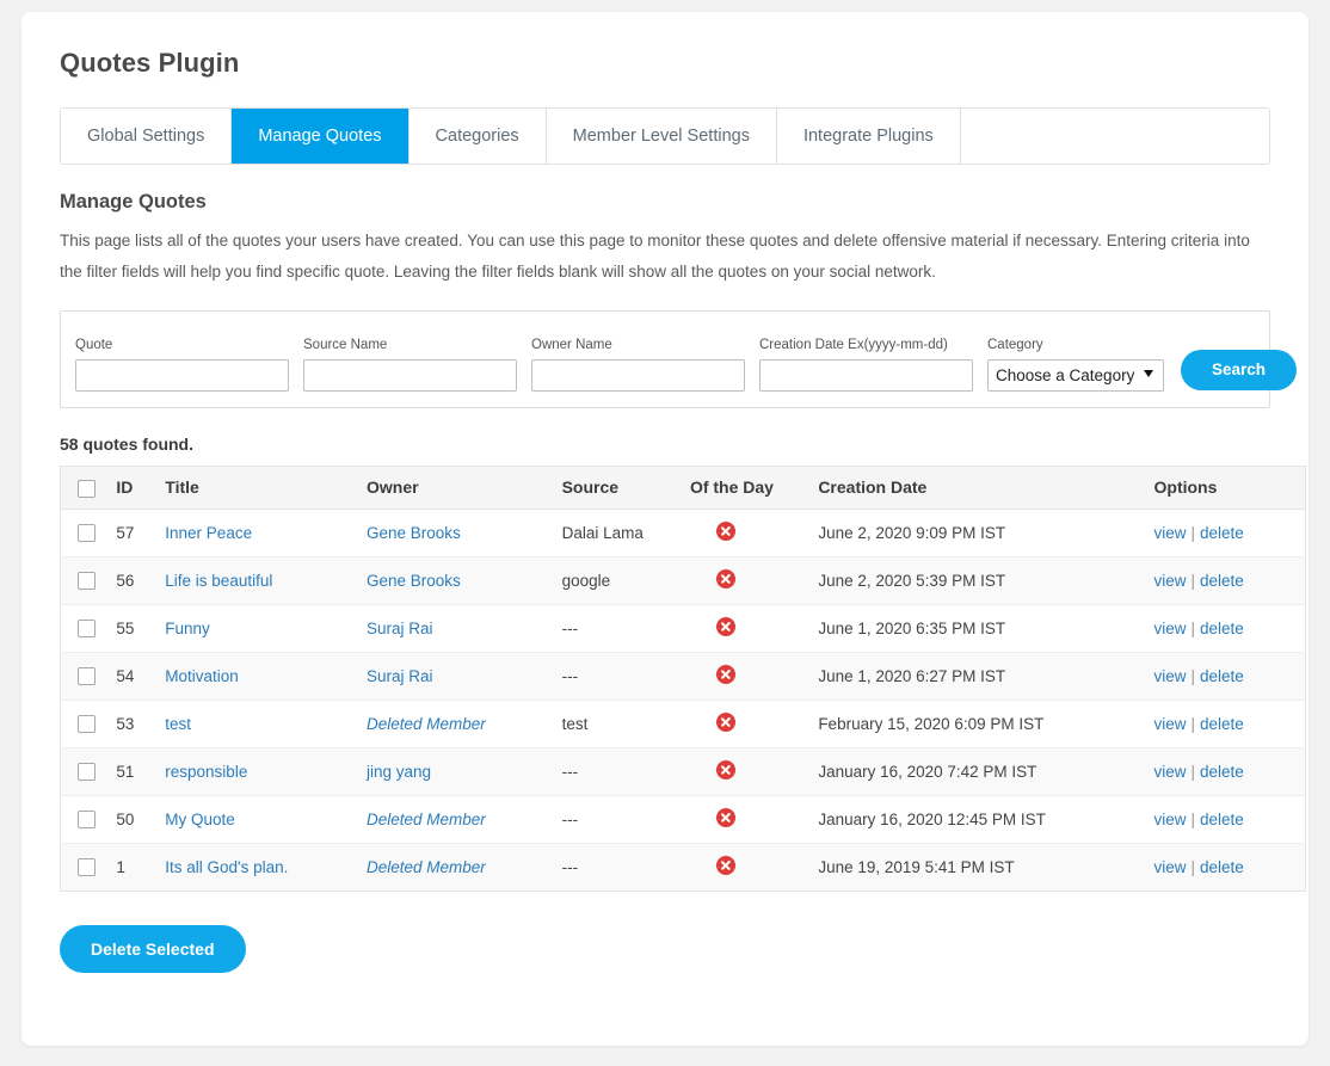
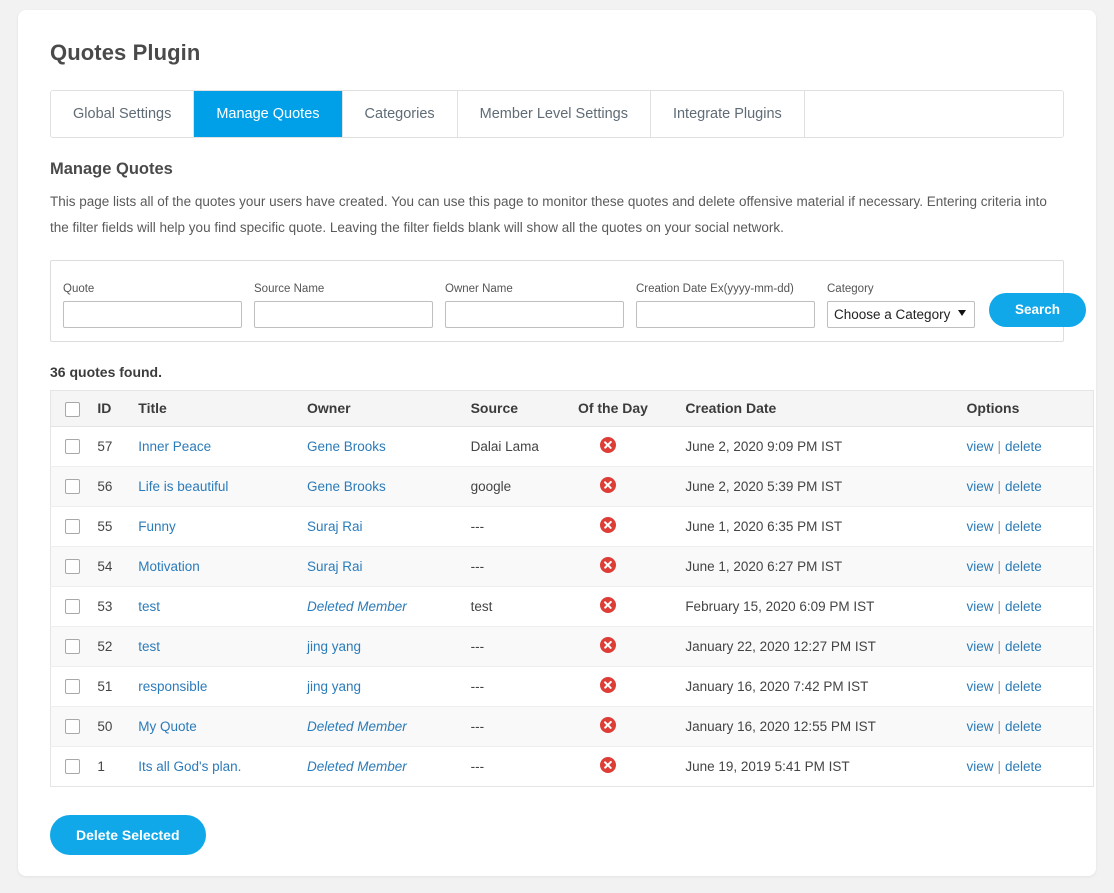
  Quotes Plugin
  Global Settings
  Manage Quotes
  Categories
  Member Level Settings
  Integrate Plugins
  Manage Quotes
  This page lists all of the quotes your users have created. You can use this page to monitor these quotes and delete offensive material if necessary. Entering criteria into the filter fields will help you find specific quote. Leaving the filter fields blank will show all the quotes on your social network.
  Quote
  Source Name
  Owner Name
  Creation Date Ex(yyyy-mm-dd)
  Category
  Choose a Category
  Search
- 58 quotes found.
+ 36 quotes found.
  	ID	Title	Owner	Source	Of the Day	Creation Date	Options
  	57	Inner Peace	Gene Brooks	Dalai Lama		June 2, 2020 9:09 PM IST	view | delete
  	56	Life is beautiful	Gene Brooks	google		June 2, 2020 5:39 PM IST	view | delete
  	55	Funny	Suraj Rai	---		June 1, 2020 6:35 PM IST	view | delete
  	54	Motivation	Suraj Rai	---		June 1, 2020 6:27 PM IST	view | delete
  	53	test	Deleted Member	test		February 15, 2020 6:09 PM IST	view | delete
+ 	52	test	jing yang	---		January 22, 2020 12:27 PM IST	view | delete
  	51	responsible	jing yang	---		January 16, 2020 7:42 PM IST	view | delete
- 	50	My Quote	Deleted Member	---		January 16, 2020 12:45 PM IST	view | delete
+ 	50	My Quote	Deleted Member	---		January 16, 2020 12:55 PM IST	view | delete
  	1	Its all God's plan.	Deleted Member	---		June 19, 2019 5:41 PM IST	view | delete
  Delete Selected
